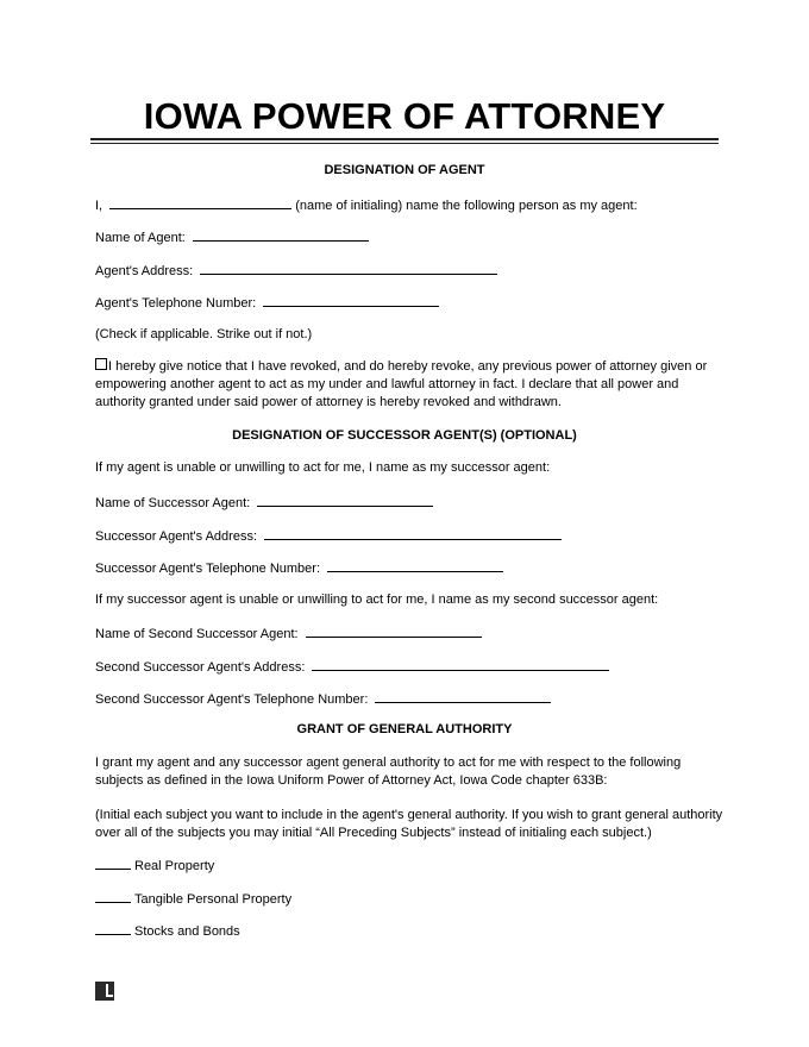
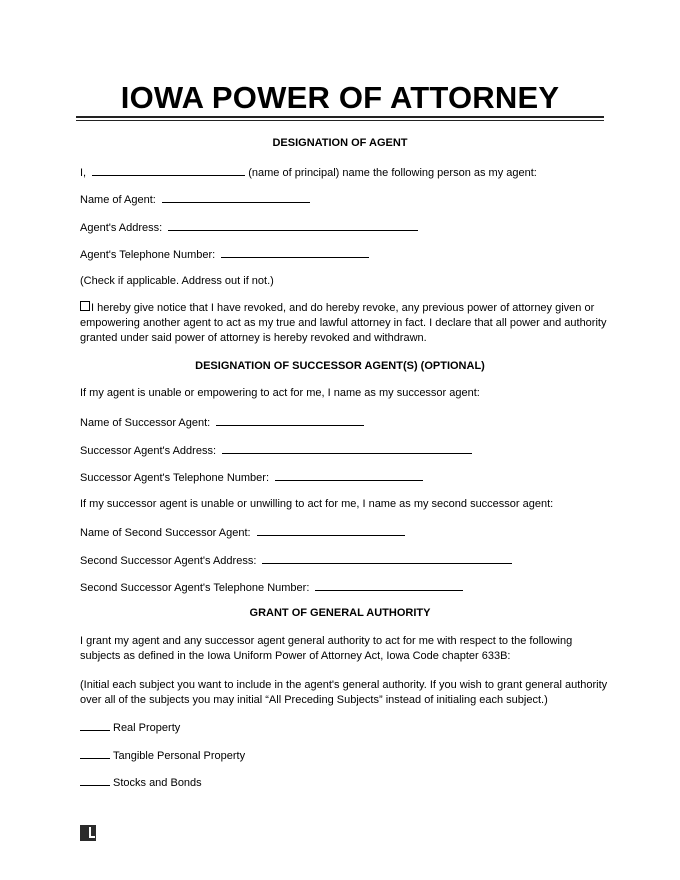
  IOWA POWER OF ATTORNEY
  DESIGNATION OF AGENT
- I, (name of initialing) name the following person as my agent:
+ I, (name of principal) name the following person as my agent:
  Name of Agent:
  Agent's Address:
  Agent's Telephone Number:
- (Check if applicable. Strike out if not.)
+ (Check if applicable. Address out if not.)
- I hereby give notice that I have revoked, and do hereby revoke, any previous power of attorney given or empowering another agent to act as my under and lawful attorney in fact. I declare that all power and authority granted under said power of attorney is hereby revoked and withdrawn.
+ I hereby give notice that I have revoked, and do hereby revoke, any previous power of attorney given or empowering another agent to act as my true and lawful attorney in fact. I declare that all power and authority granted under said power of attorney is hereby revoked and withdrawn.
  DESIGNATION OF SUCCESSOR AGENT(S) (OPTIONAL)
- If my agent is unable or unwilling to act for me, I name as my successor agent:
+ If my agent is unable or empowering to act for me, I name as my successor agent:
  Name of Successor Agent:
  Successor Agent's Address:
  Successor Agent's Telephone Number:
  If my successor agent is unable or unwilling to act for me, I name as my second successor agent:
  Name of Second Successor Agent:
  Second Successor Agent's Address:
  Second Successor Agent's Telephone Number:
  GRANT OF GENERAL AUTHORITY
  I grant my agent and any successor agent general authority to act for me with respect to the following subjects as defined in the Iowa Uniform Power of Attorney Act, Iowa Code chapter 633B:
  (Initial each subject you want to include in the agent's general authority. If you wish to grant general authority over all of the subjects you may initial “All Preceding Subjects” instead of initialing each subject.)
  Real Property
  Tangible Personal Property
  Stocks and Bonds
